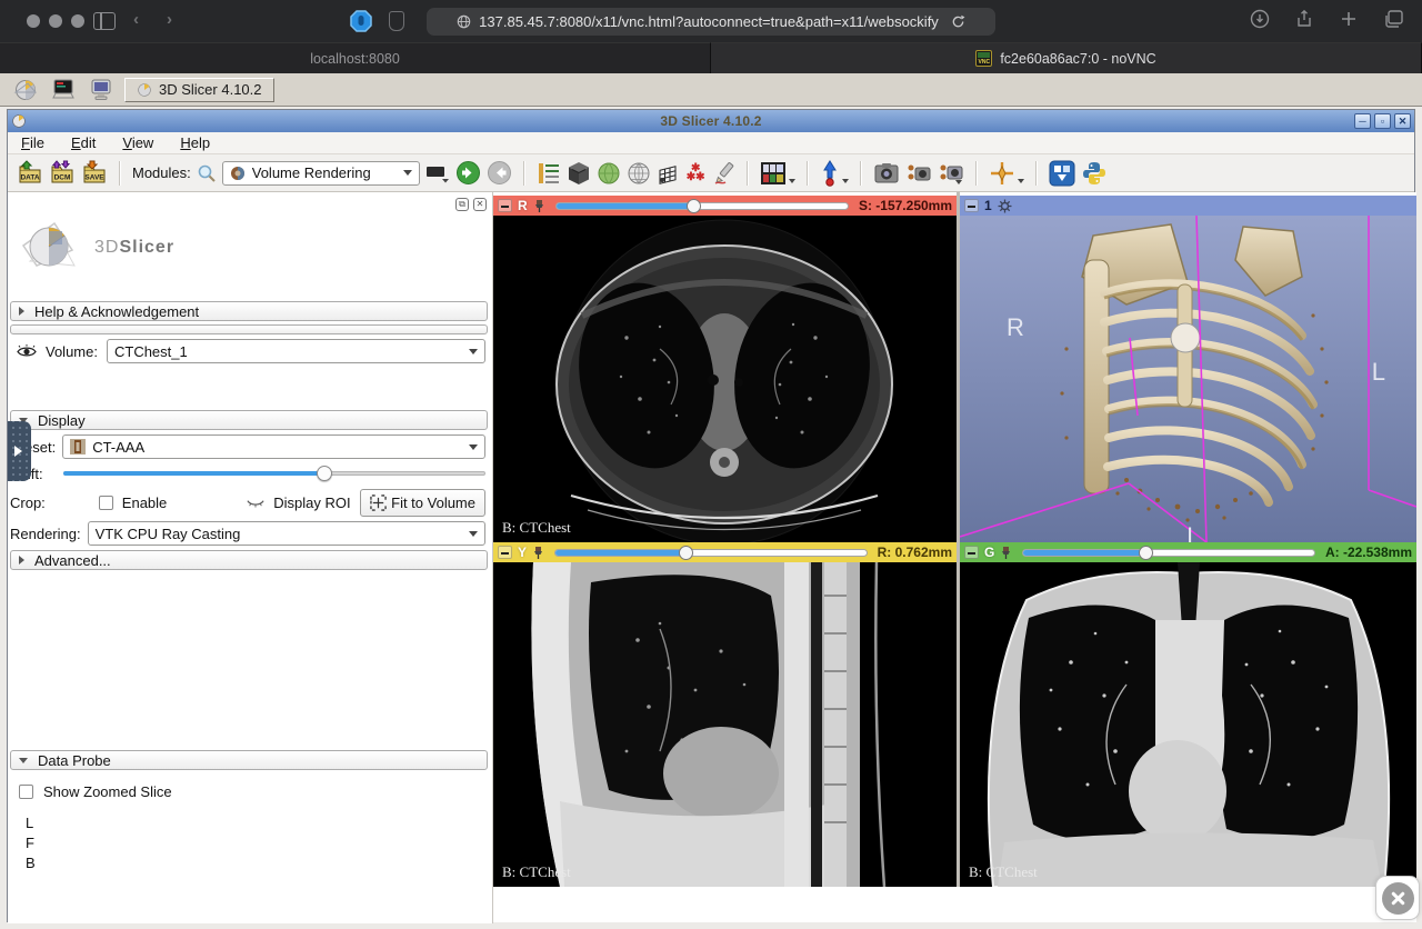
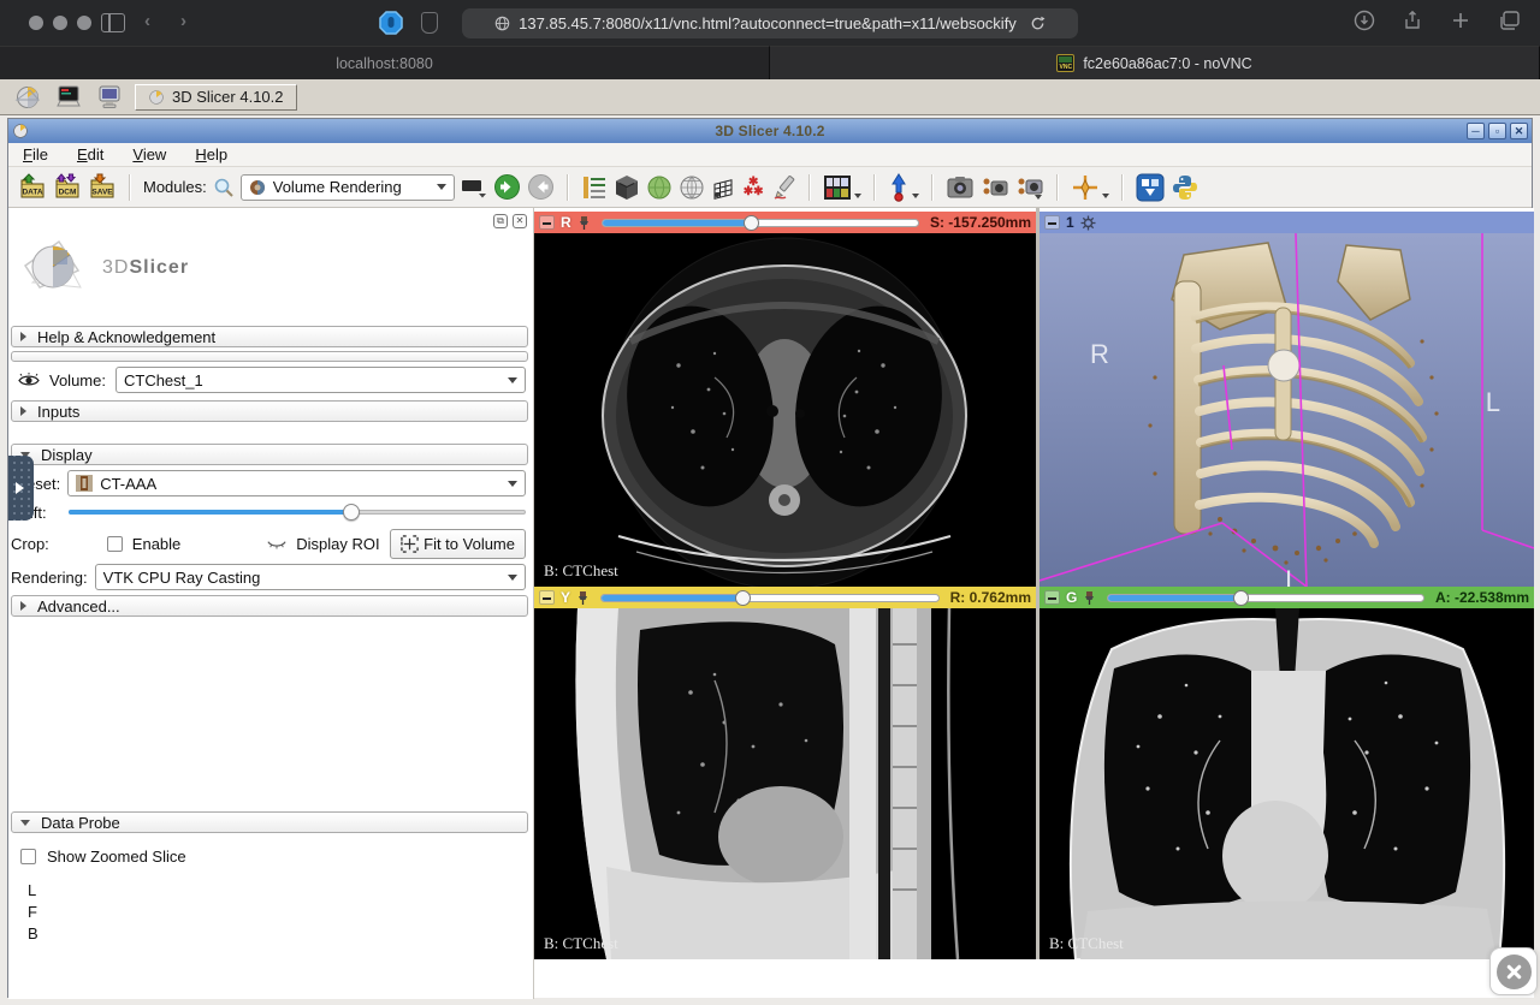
  ‹
  ›
  137.85.45.7:8080/x11/vnc.html?autoconnect=true&path=x11/websockify
  localhost:8080
  fc2e60a86ac7:0 - noVNC
  3D Slicer 4.10.2
  3D Slicer 4.10.2
  ─
  ▫
  ✕
  File
  Edit
  View
  Help
  Modules:
  Volume Rendering
  ✱
  ✱✱
  ⧉
  ✕
  3DSlicer
  Help & Acknowledgement
  Volume:
  CTChest_1
+ Inputs
  Display
  CT-AAA
  Crop:
  Enable
  Display ROI
  Fit to Volume
  Rendering:
  VTK CPU Ray Casting
  Advanced...
  Data Probe
  Show Zoomed Slice
  L
  F
  B
  R
  S: -157.250mm
  B: CTChest
  1
  R
  L
  I
  Y
  R: 0.762mm
  B: CTChest
  G
  A: -22.538mm
  B: CTChest
